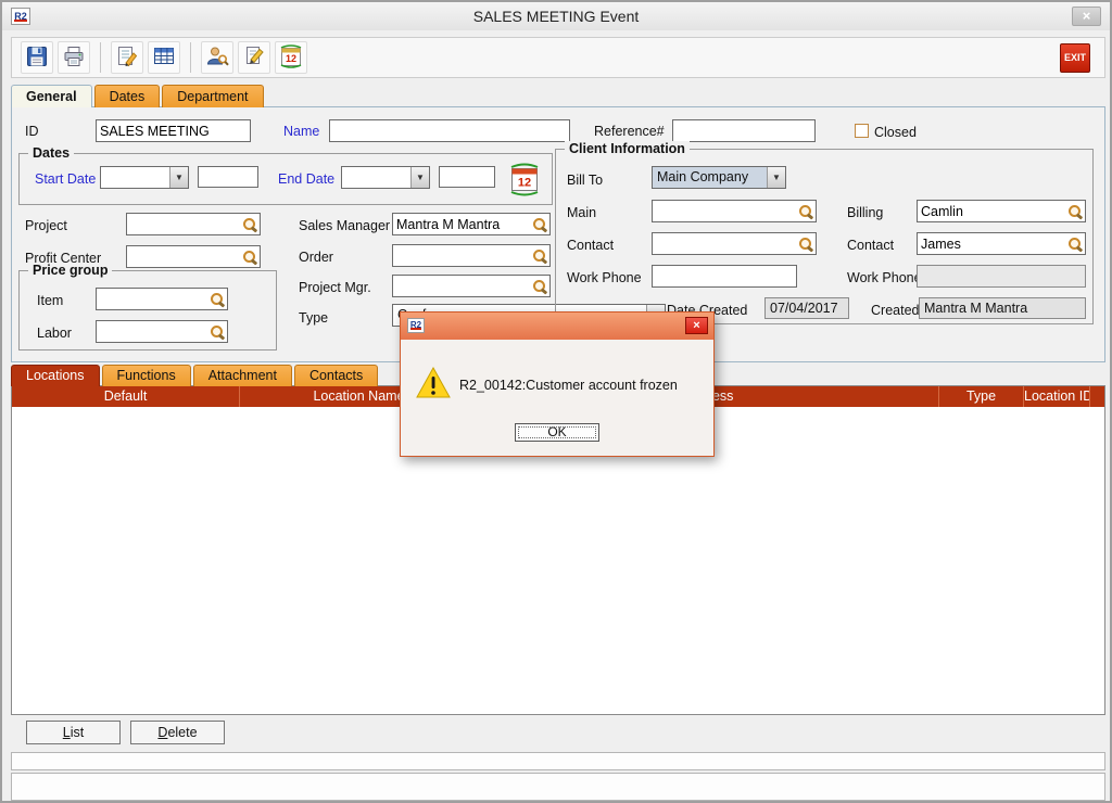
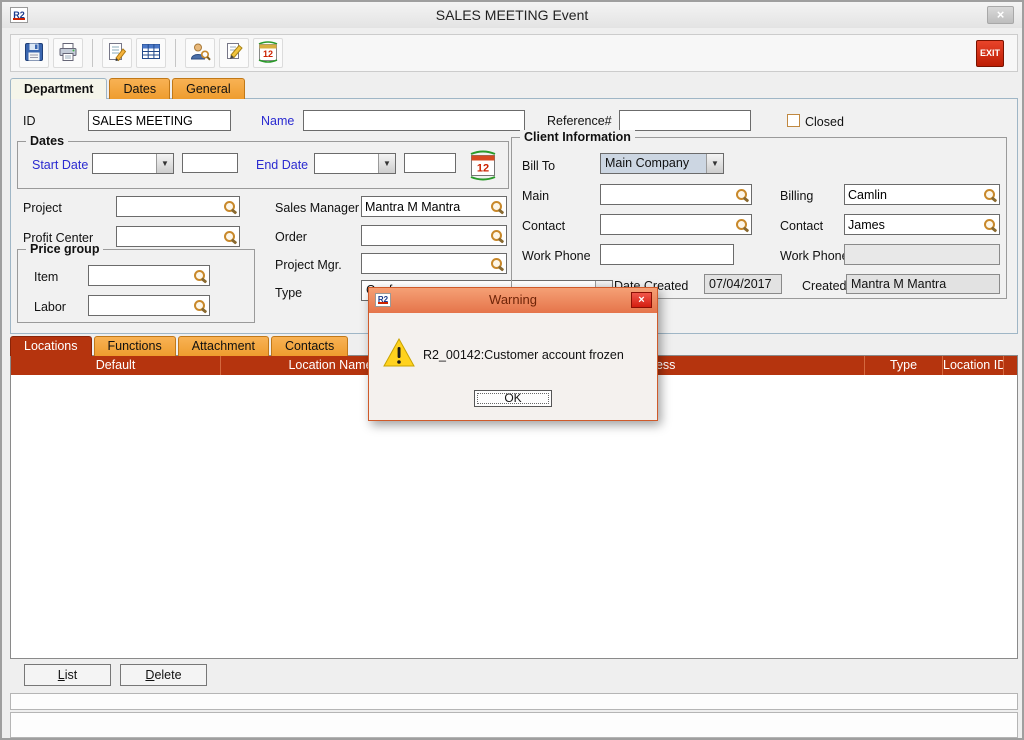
  R2
  SALES MEETING Event
  ×
  12
  EXIT
- General
+ Department
  Dates
- Department
+ General
  ID
  SALES MEETING
  Name
  Reference#
  Closed
  Dates
  Start Date
  End Date
  12
  Project
  Profit Center
  Price group
  Item
  Labor
  Sales Manager
  Mantra M Mantra
  Order
  Project Mgr.
  Type
  Client Information
  Bill To
  Main Company
  Main
  Billing
  Camlin
  Contact
  Contact
  James
  Work Phone
  Work Phon
  Date Created
  07/04/2017
  Created
  Mantra M Mantra
  Locations
  Functions
  Attachment
  Contacts
  Default
  Location Nam
  Type
  Location ID
  List
  Delete
  R2
+ Warning
  ×
  R2_00142:Customer account frozen
  OK
